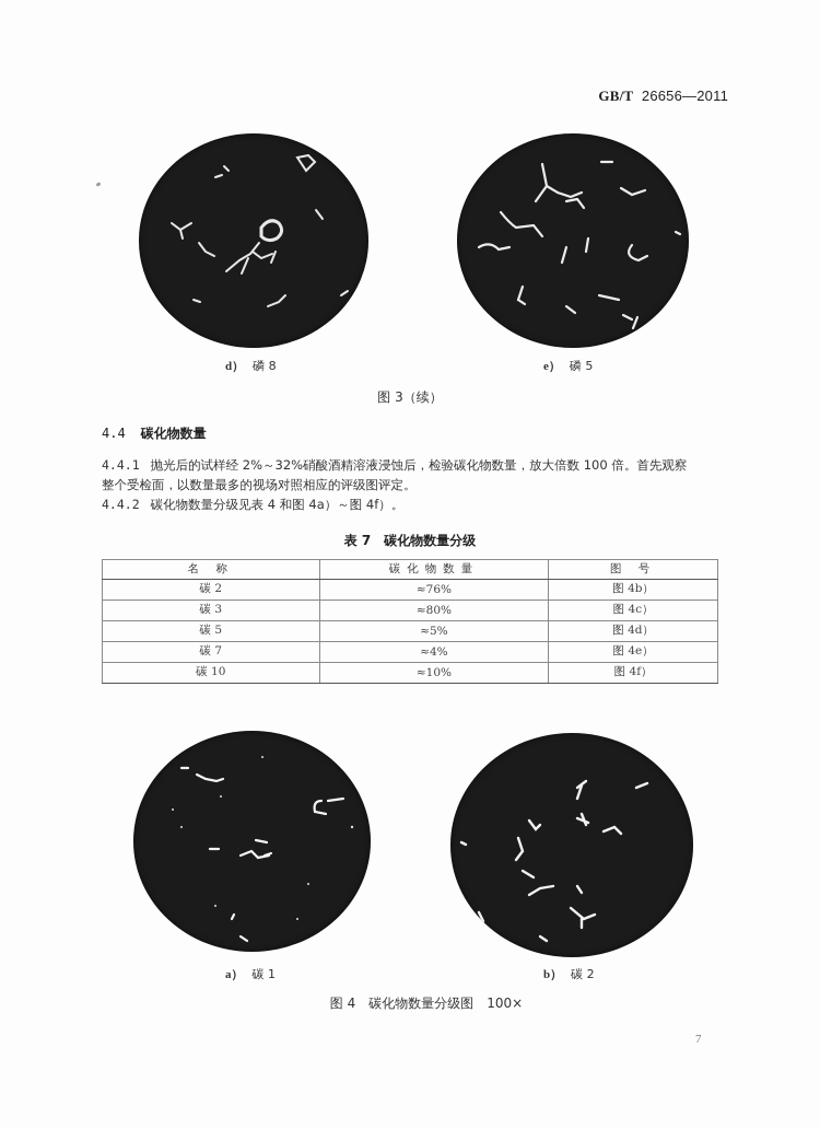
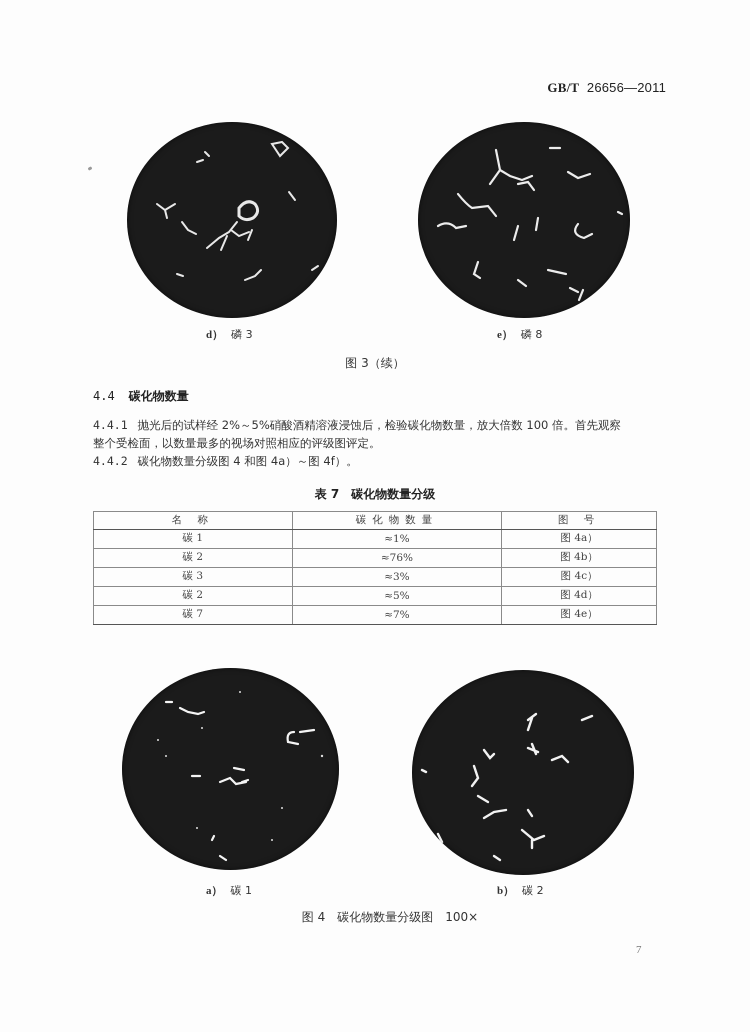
  GB/T 26656—2011
- d） 磷 8
+ d） 磷 3
- e） 磷 5
+ e） 磷 8
  图 3（续）
  4.4 碳化物数量
- 4.4.1 抛光后的试样经 2%～32%硝酸酒精溶液浸蚀后，检验碳化物数量，放大倍数 100 倍。首先观察
+ 4.4.1 抛光后的试样经 2%～5%硝酸酒精溶液浸蚀后，检验碳化物数量，放大倍数 100 倍。首先观察
  整个受检面，以数量最多的视场对照相应的评级图评定。
- 4.4.2 碳化物数量分级见表 4 和图 4a）～图 4f）。
+ 4.4.2 碳化物数量分级图 4 和图 4a）～图 4f）。
  表 7 碳化物数量分级
  名 称	碳化物数量	图 号
+ 碳 1	≈1%	图 4a）
  碳 2	≈76%	图 4b）
- 碳 3	≈80%	图 4c）
+ 碳 3	≈3%	图 4c）
- 碳 5	≈5%	图 4d）
+ 碳 2	≈5%	图 4d）
- 碳 7	≈4%	图 4e）
+ 碳 7	≈7%	图 4e）
- 碳 10	≈10%	图 4f）
  a） 碳 1
  b） 碳 2
  图 4 碳化物数量分级图 100×
  7
